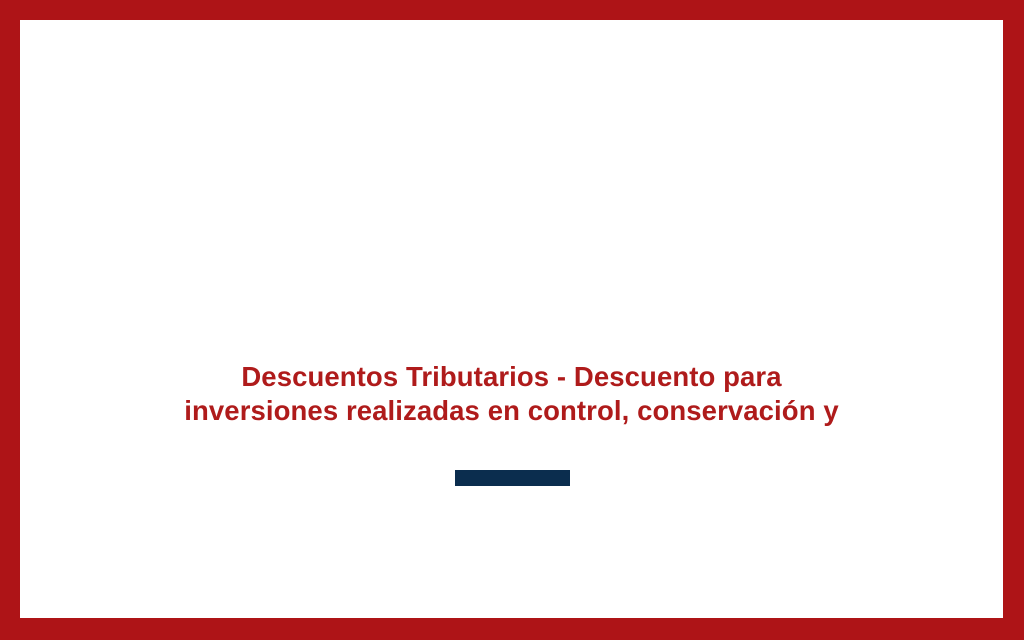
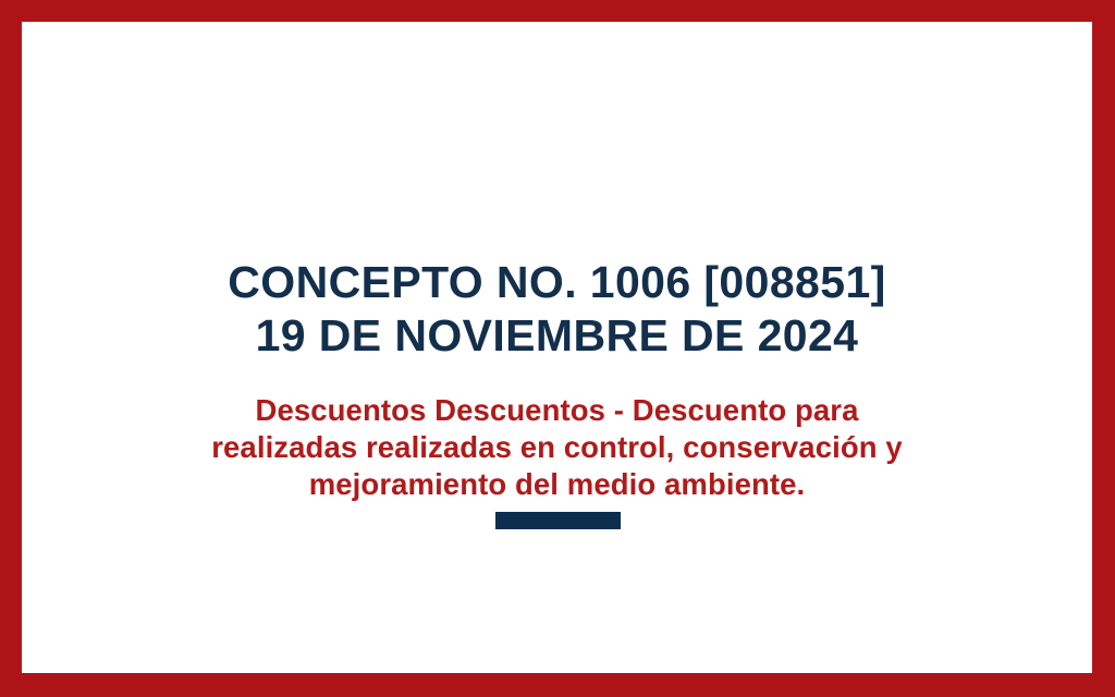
+ CONCEPTO NO. 1006 [008851]
+ 19 DE NOVIEMBRE DE 2024
- Descuentos Tributarios - Descuento para
+ Descuentos Descuentos - Descuento para
- inversiones realizadas en control, conservación y
+ realizadas realizadas en control, conservación y
+ mejoramiento del medio ambiente.
